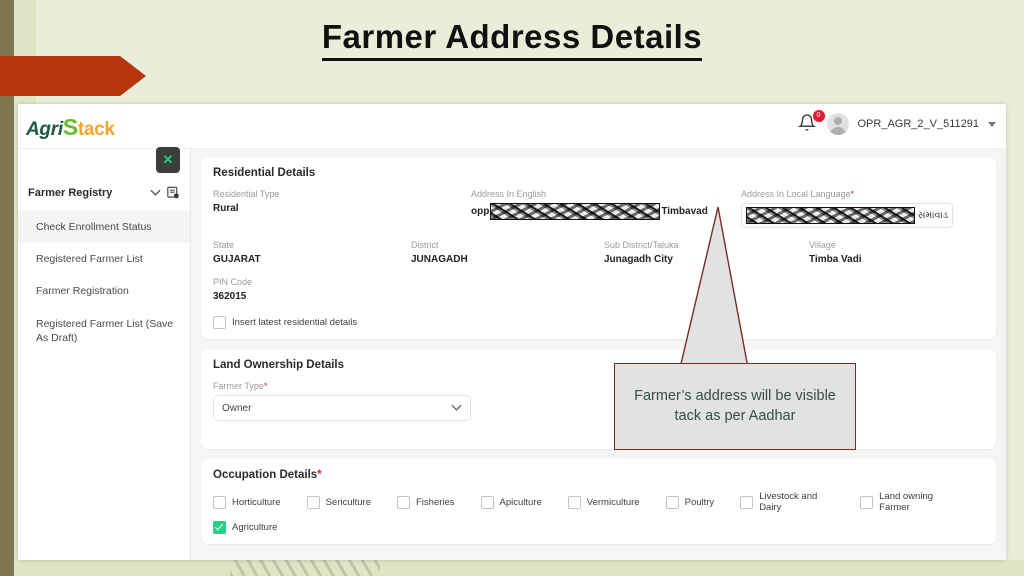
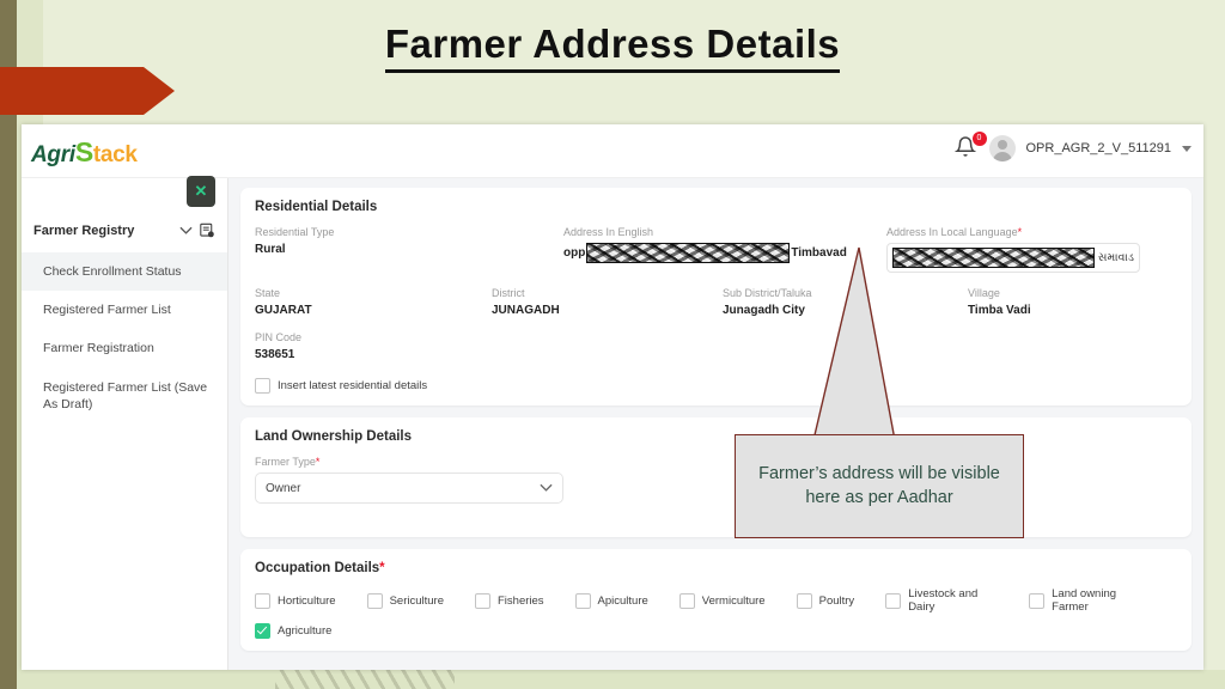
  Farmer Address Details
  AgriStack
  OPR_AGR_2_V_511291
  ✕
  Farmer Registry
  Check Enrollment Status
  Registered Farmer List
  Farmer Registration
  Registered Farmer List (Save As Draft)
  Residential Details
  Residential Type
  Rural
  Address In English
  opp
  Timbavad
  Address In Local Language*
  સમાવાડ
  State
  GUJARAT
  District
  JUNAGADH
  Sub District/Taluka
  Junagadh City
  Village
  Timba Vadi
  PIN Code
- 362015
+ 538651
  Insert latest residential details
  Land Ownership Details
  Farmer Type*
  Owner
  Occupation Details*
  Horticulture
  Sericulture
  Fisheries
  Apiculture
  Vermiculture
  Poultry
  Livestock and Dairy
  Land owning Farmer
  Agriculture
- Farmer’s address will be visible tack as per Aadhar
+ Farmer’s address will be visible here as per Aadhar
